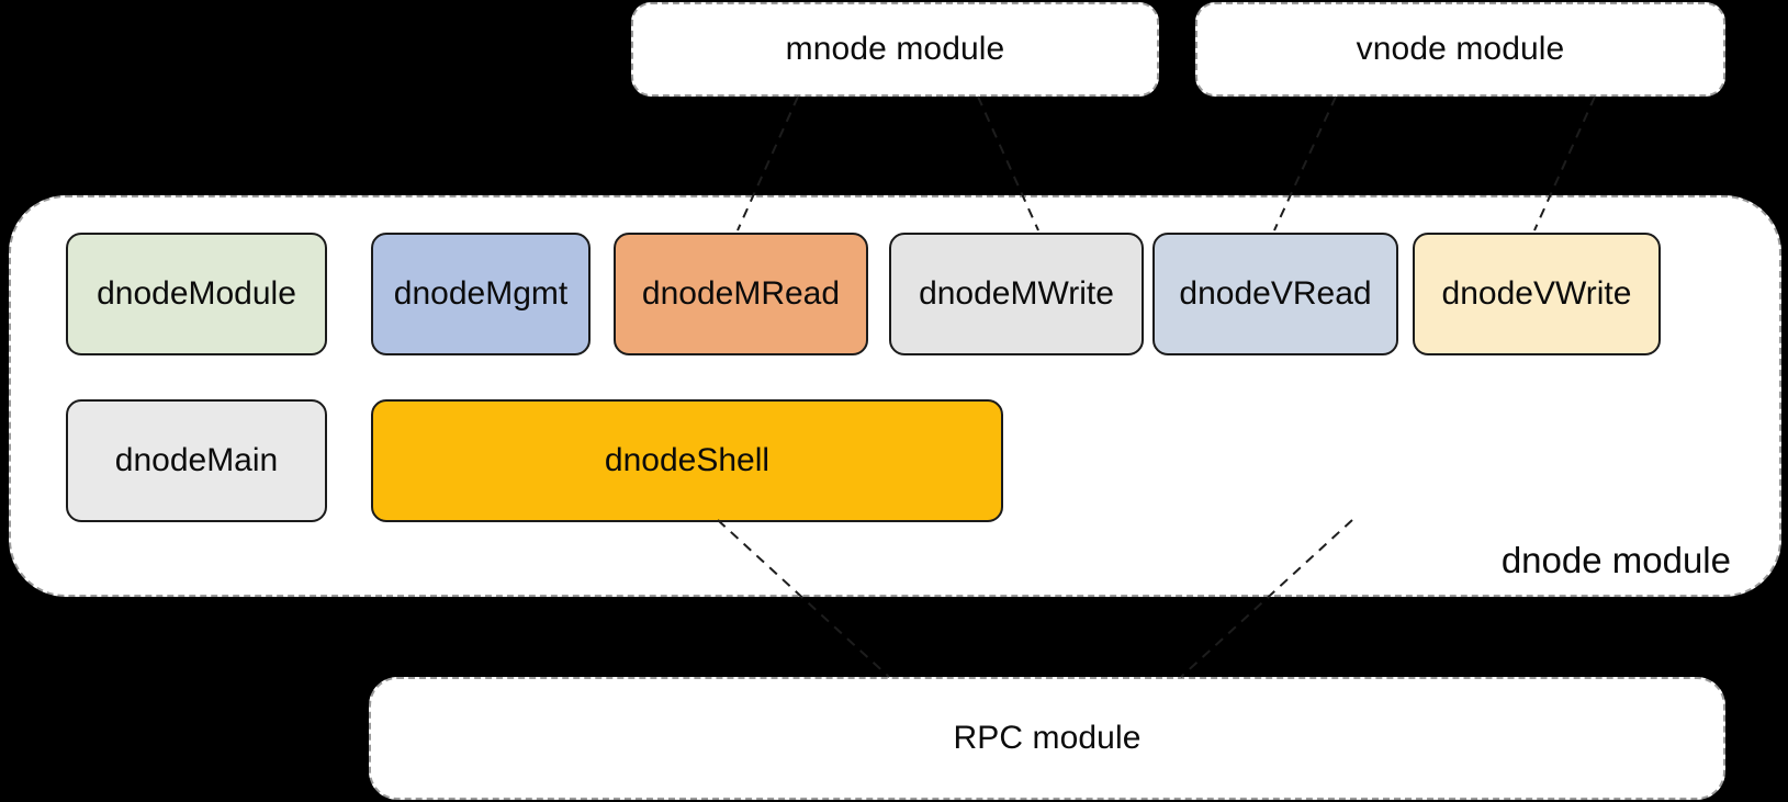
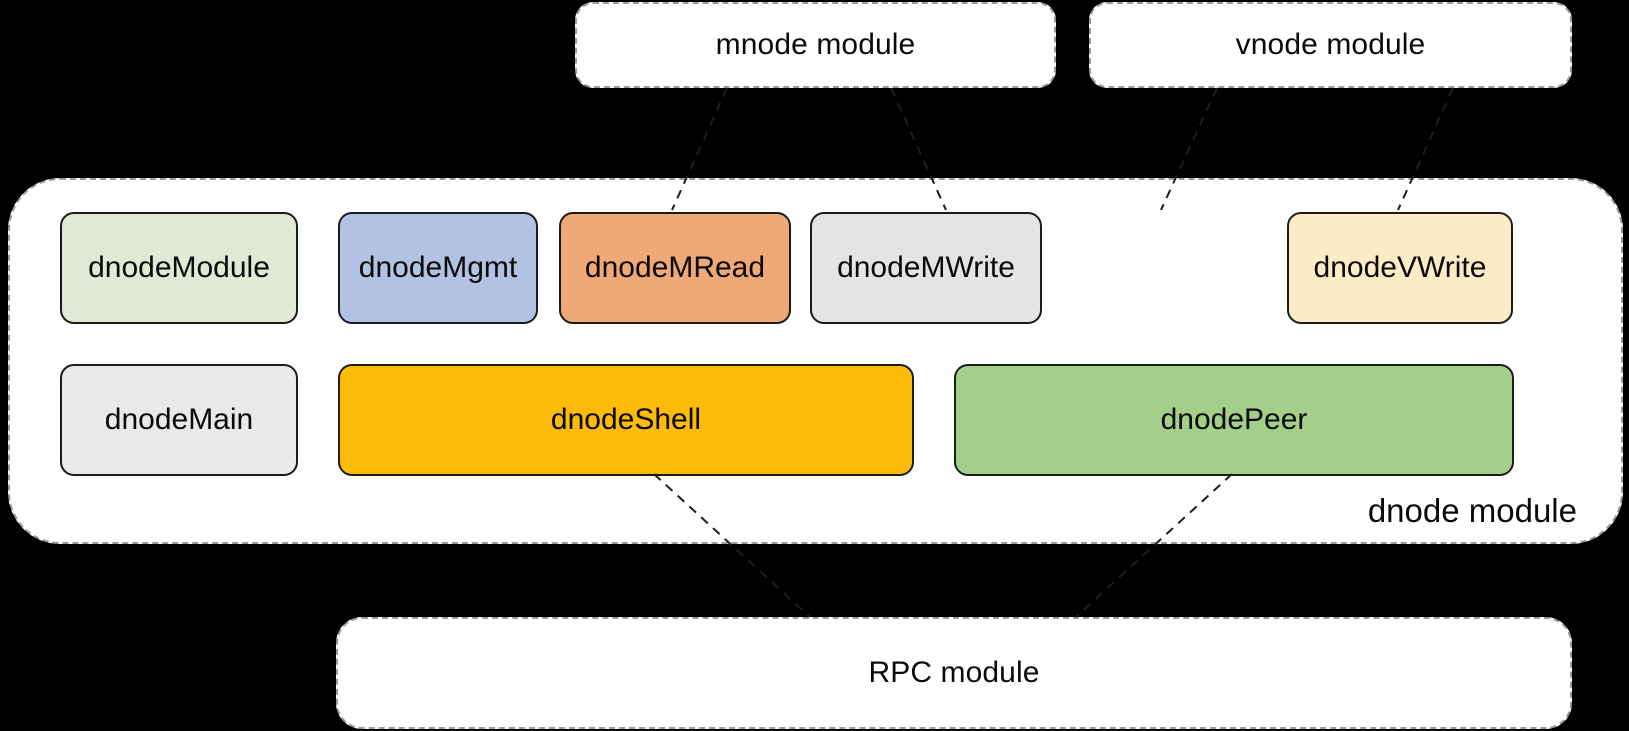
  mnode module
  vnode module
  dnodeModule
  dnodeMgmt
  dnodeMRead
  dnodeMWrite
- dnodeVRead
  dnodeVWrite
  dnodeMain
  dnodeShell
+ dnodePeer
  dnode module
  RPC module
